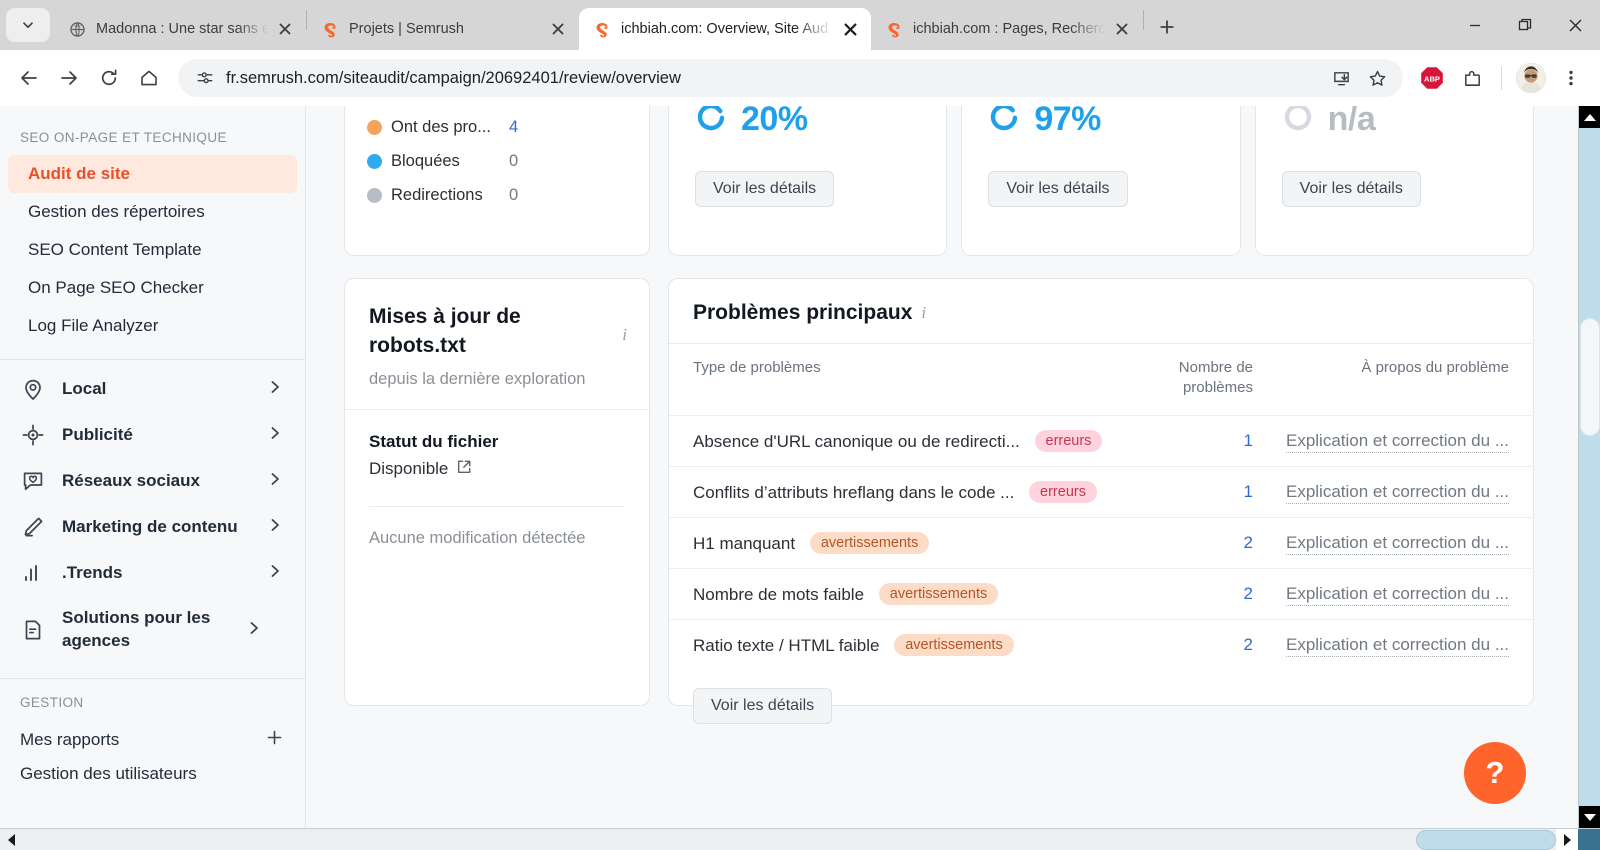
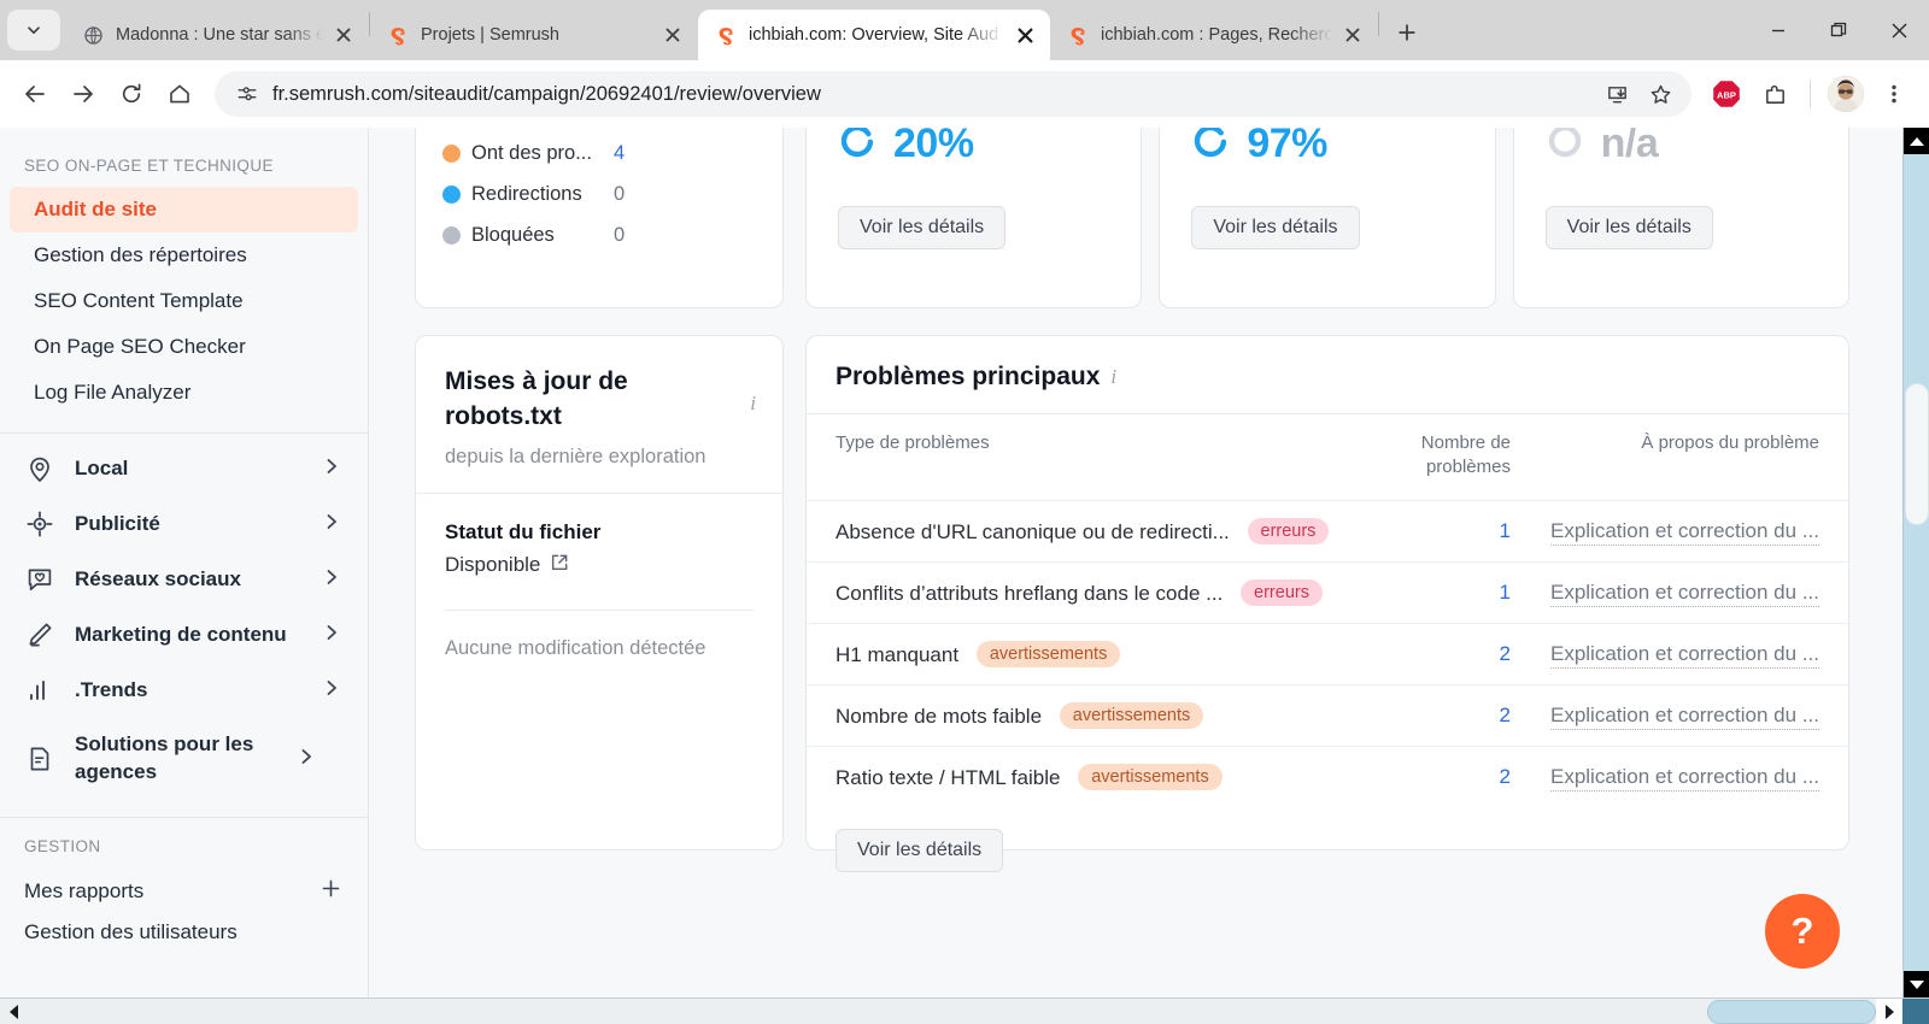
  Madonna : Une star sans é
  Projets | Semrush
  ichbiah.com: Overview, Site Aud
  ichbiah.com : Pages, Recherc
  fr.semrush.com/siteaudit/campaign/20692401/review/overview
  ABP
  SEO ON-PAGE ET TECHNIQUE
  Audit de site
  Gestion des répertoires
  SEO Content Template
  On Page SEO Checker
  Log File Analyzer
  Local
  Publicité
  Réseaux sociaux
  Marketing de contenu
  .Trends
  Solutions pour les agences
  GESTION
  Mes rapports
  Gestion des utilisateurs
  Ont des pro...
  4
- Bloquées
+ Redirections
  0
- Redirections
+ Bloquées
  0
  20%
  Voir les détails
  97%
  Voir les détails
  n/a
  Voir les détails
  Mises à jour de robots.txt
  depuis la dernière exploration
  i
  Statut du fichier
  Disponible
  Aucune modification détectée
  Problèmes principaux
  i
  Type de problèmes	Nombre de problèmes	À propos du problème
  Absence d'URL canonique ou de redirecti... erreurs	1	Explication et correction du ...
  Conflits d’attributs hreflang dans le code ... erreurs	1	Explication et correction du ...
  H1 manquant avertissements	2	Explication et correction du ...
  Nombre de mots faible avertissements	2	Explication et correction du ...
  Ratio texte / HTML faible avertissements	2	Explication et correction du ...
  Voir les détails
  ?
